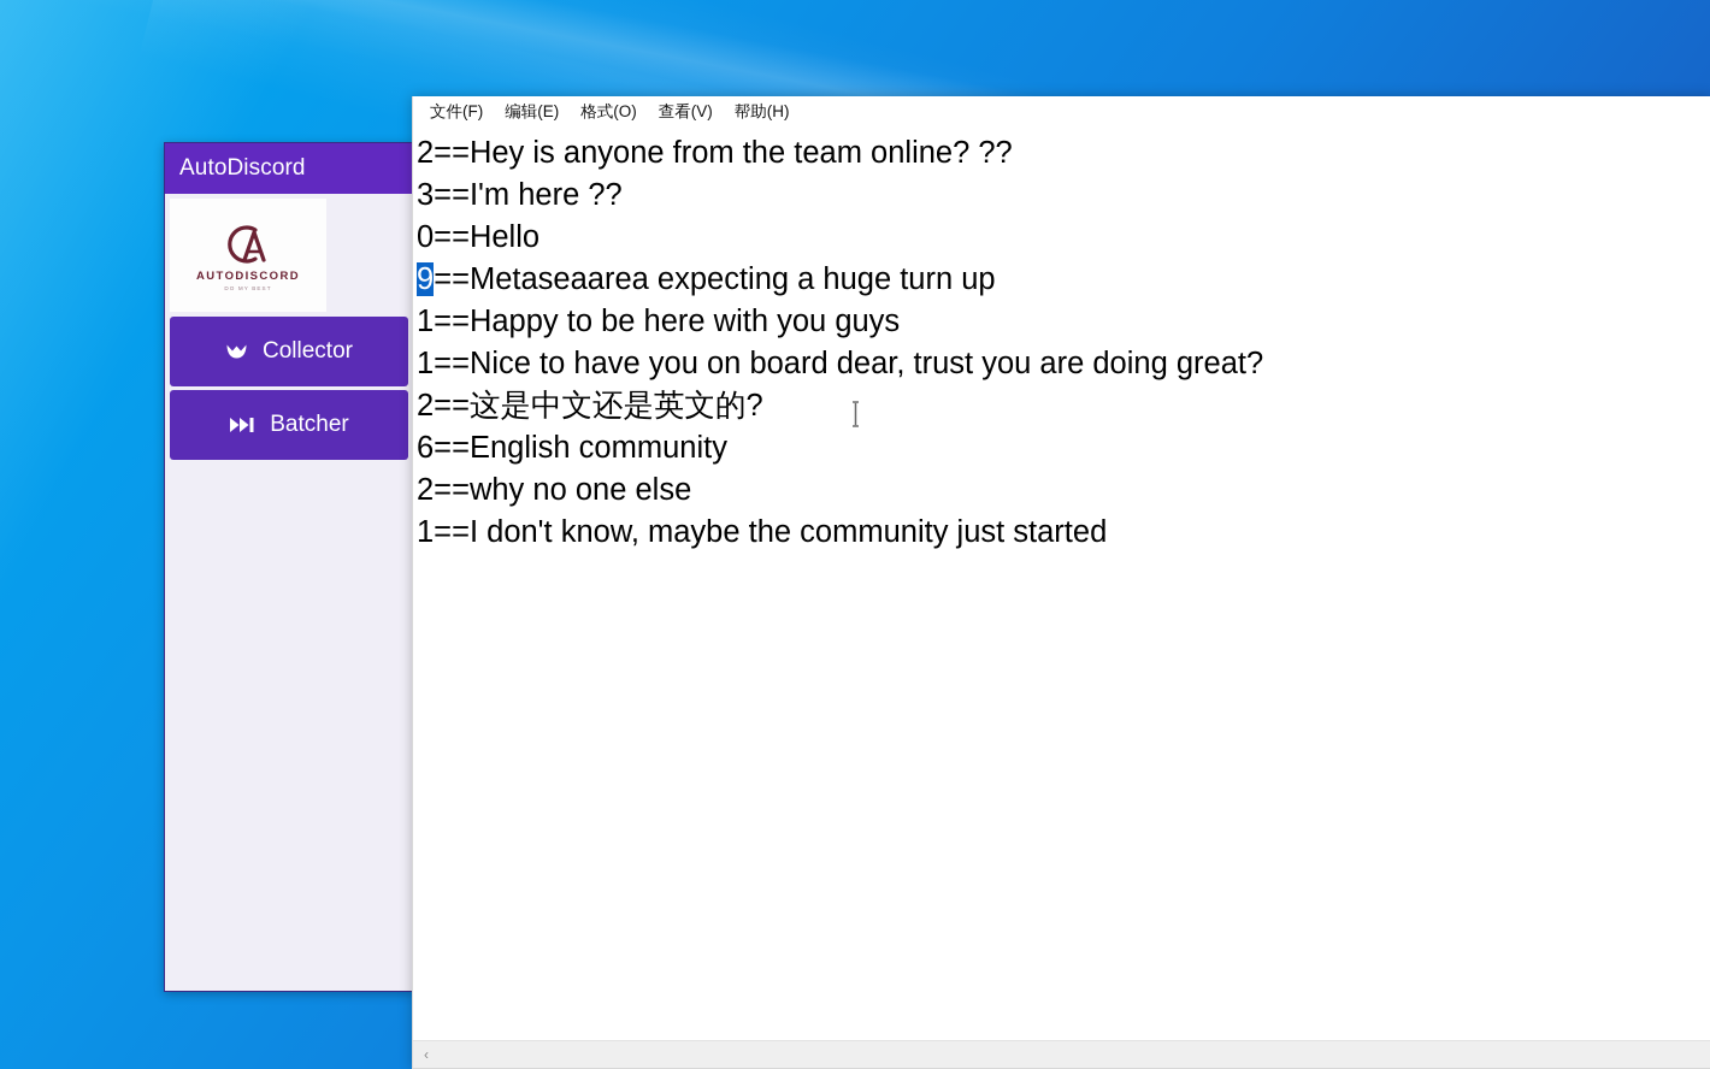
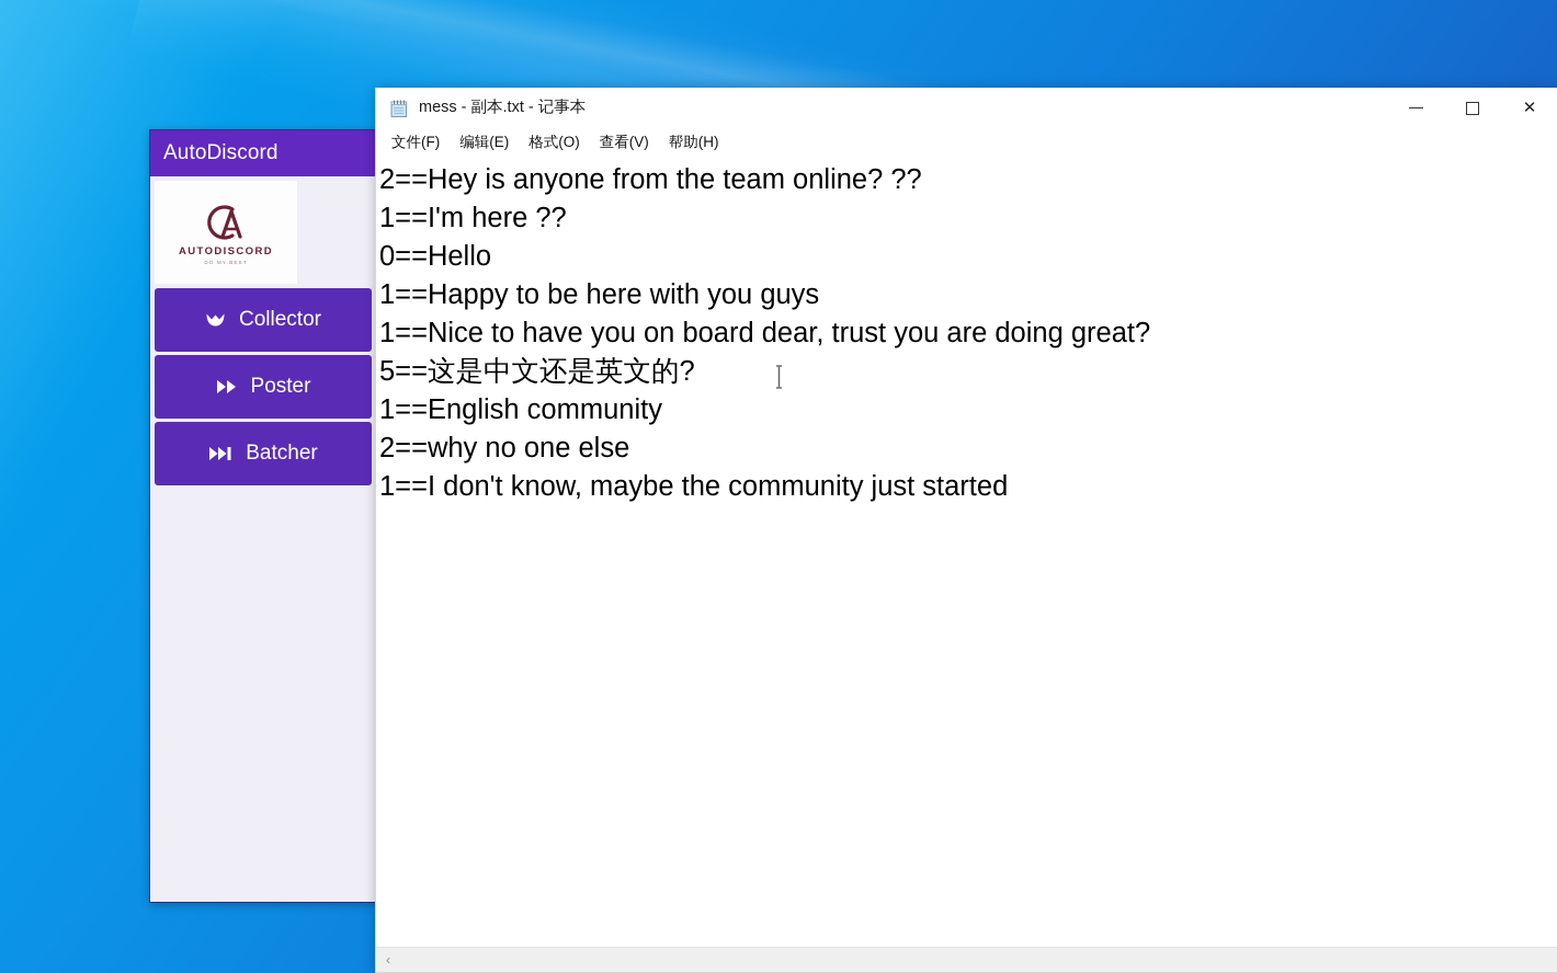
  AutoDiscord
  AUTODISCORD
  Collector
+ Poster
  Batcher
+ mess - 副本.txt - 记事本
+ ✕
  文件(F)
  编辑(E)
  格式(O)
  查看(V)
  帮助(H)
  2==Hey is anyone from the team online? ??
- 3==I'm here ??
+ 1==I'm here ??
  0==Hello
- 9==Metaseaarea expecting a huge turn up
  1==Happy to be here with you guys
  1==Nice to have you on board dear, trust you are doing great?
- 2==这是中文还是英文的?
+ 5==这是中文还是英文的?
- 6==English community
+ 1==English community
  2==why no one else
  1==I don't know, maybe the community just started
  ‹
